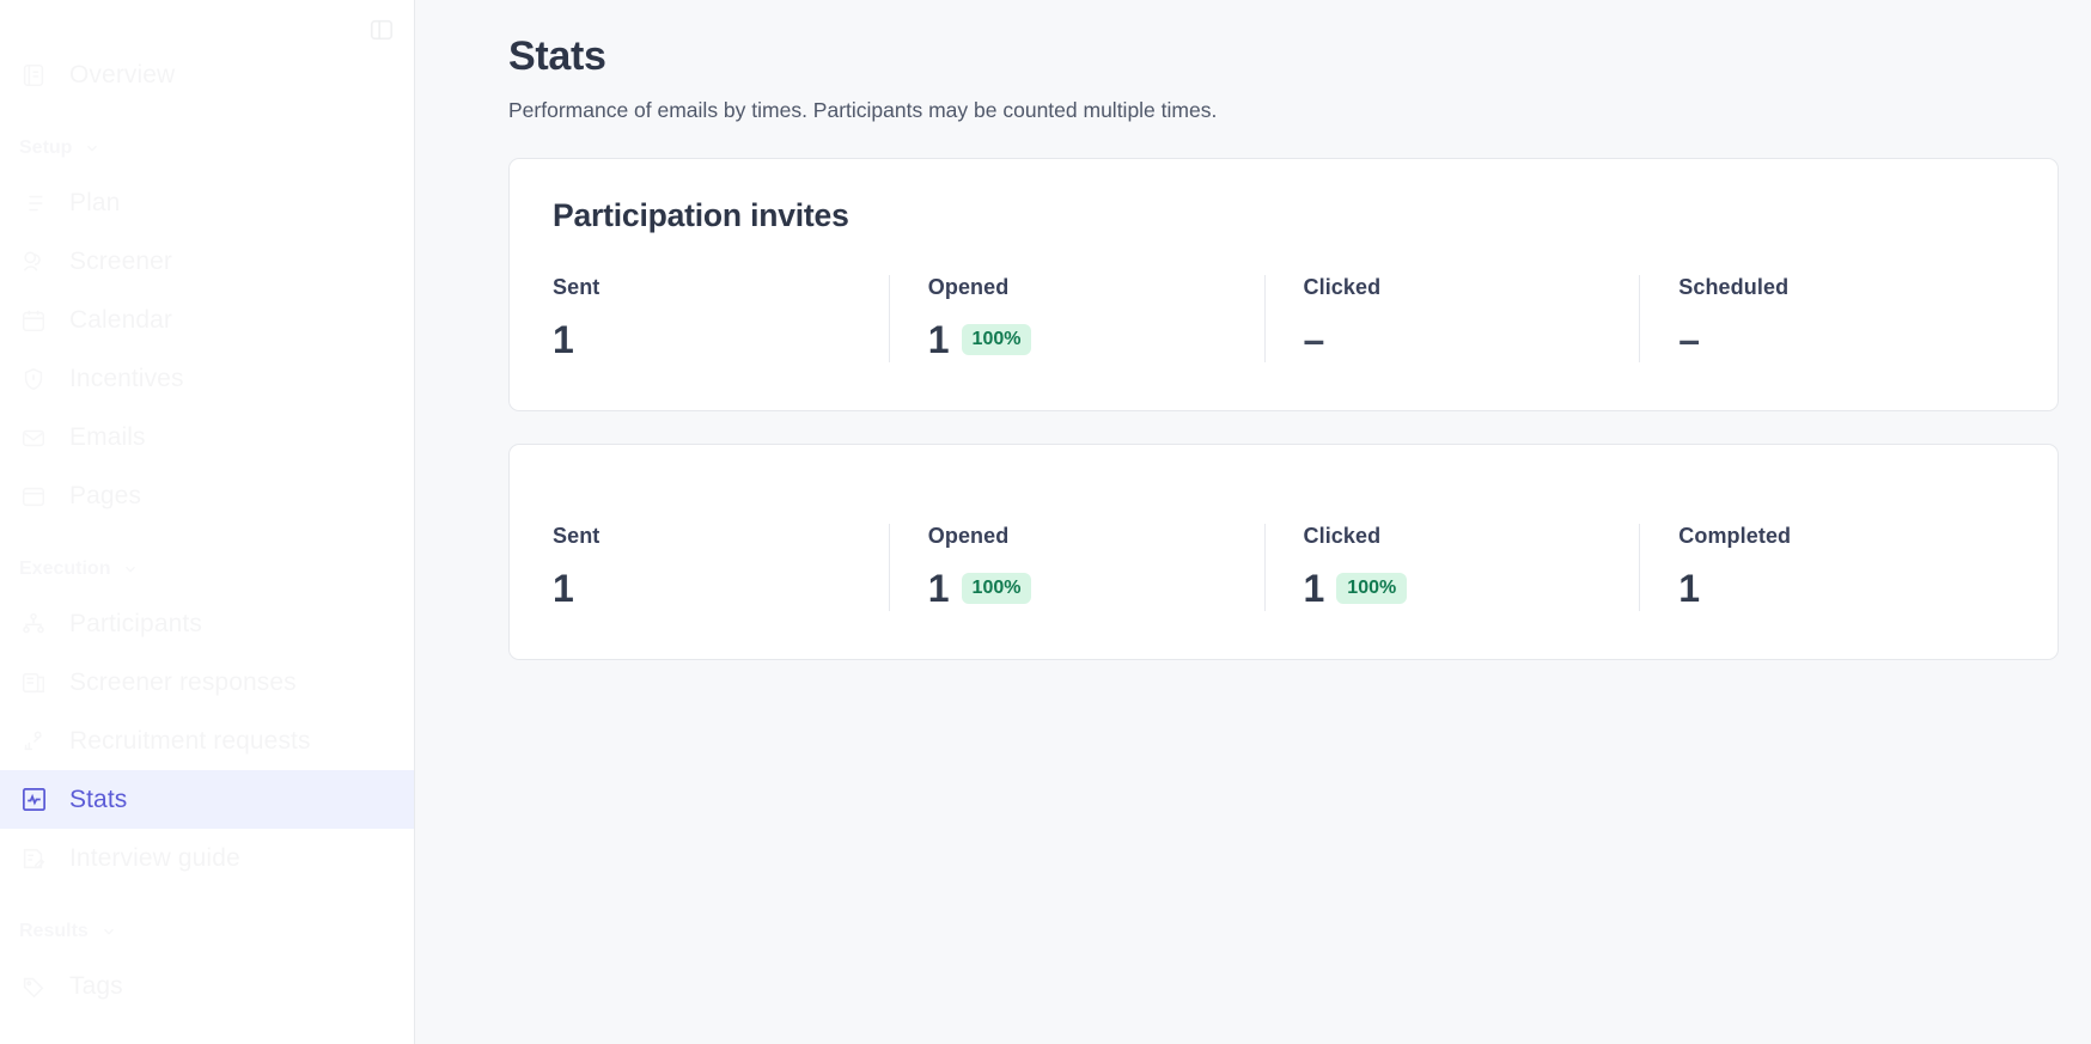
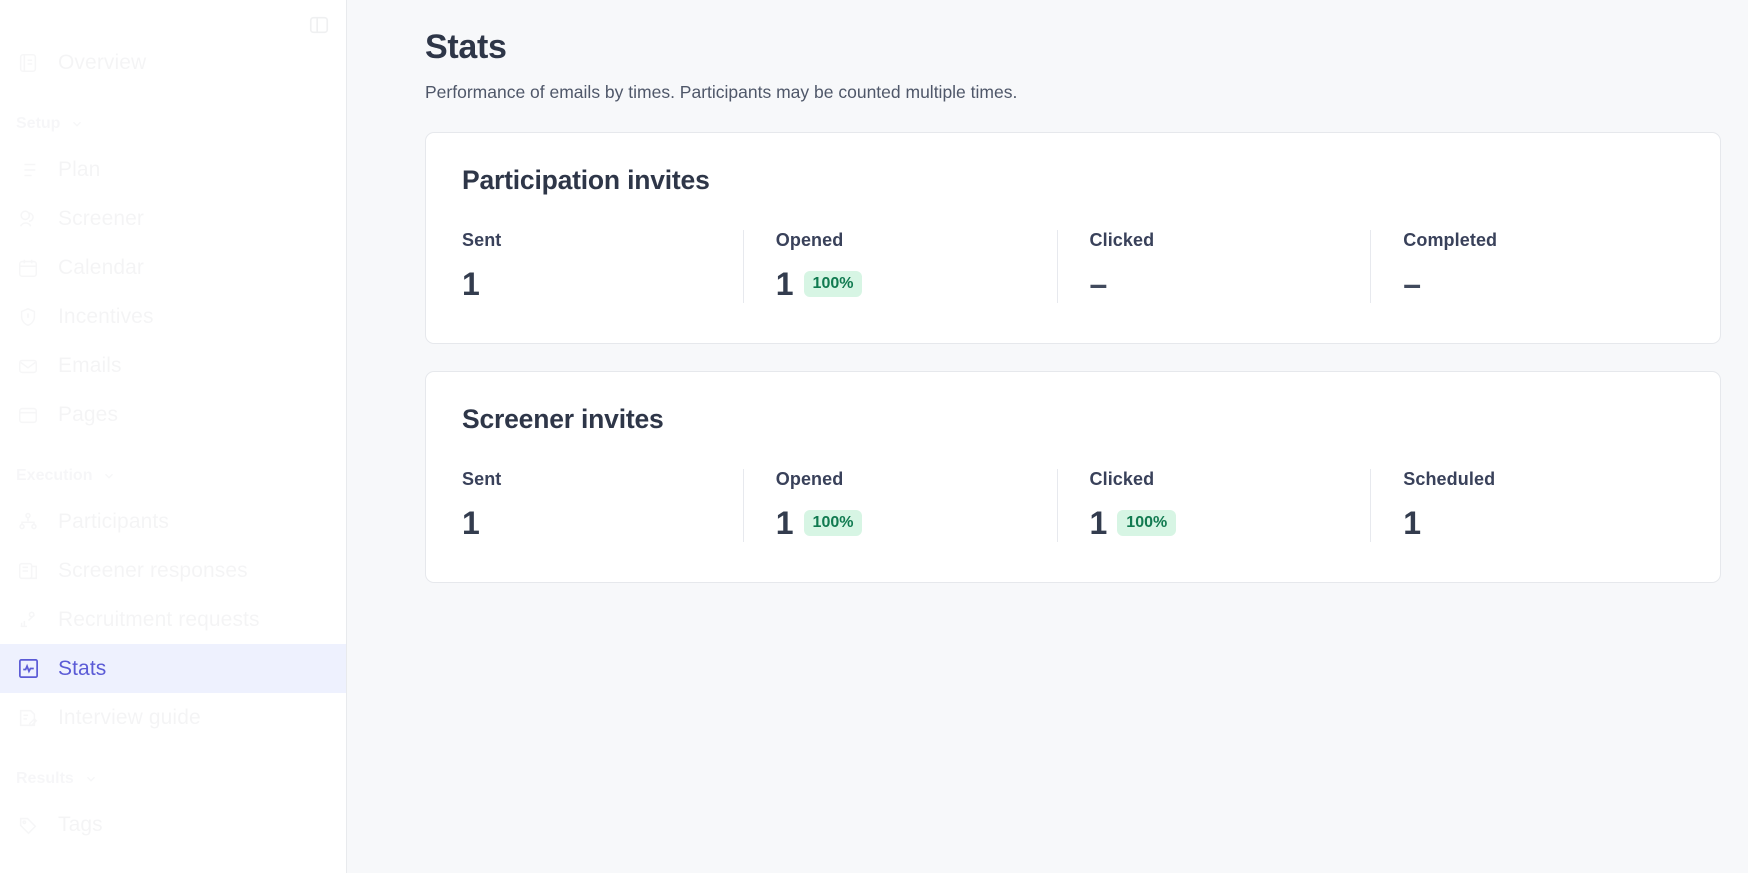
  Stats
  Stats
  Performance of emails by times. Participants may be counted multiple times.
  Participation invites
  Sent
  1
  Opened
  1
  100%
  Clicked
  –
- Scheduled
+ Completed
  –
+ Screener invites
  Sent
  1
  Opened
  1
  100%
  Clicked
  1
  100%
- Completed
+ Scheduled
  1
